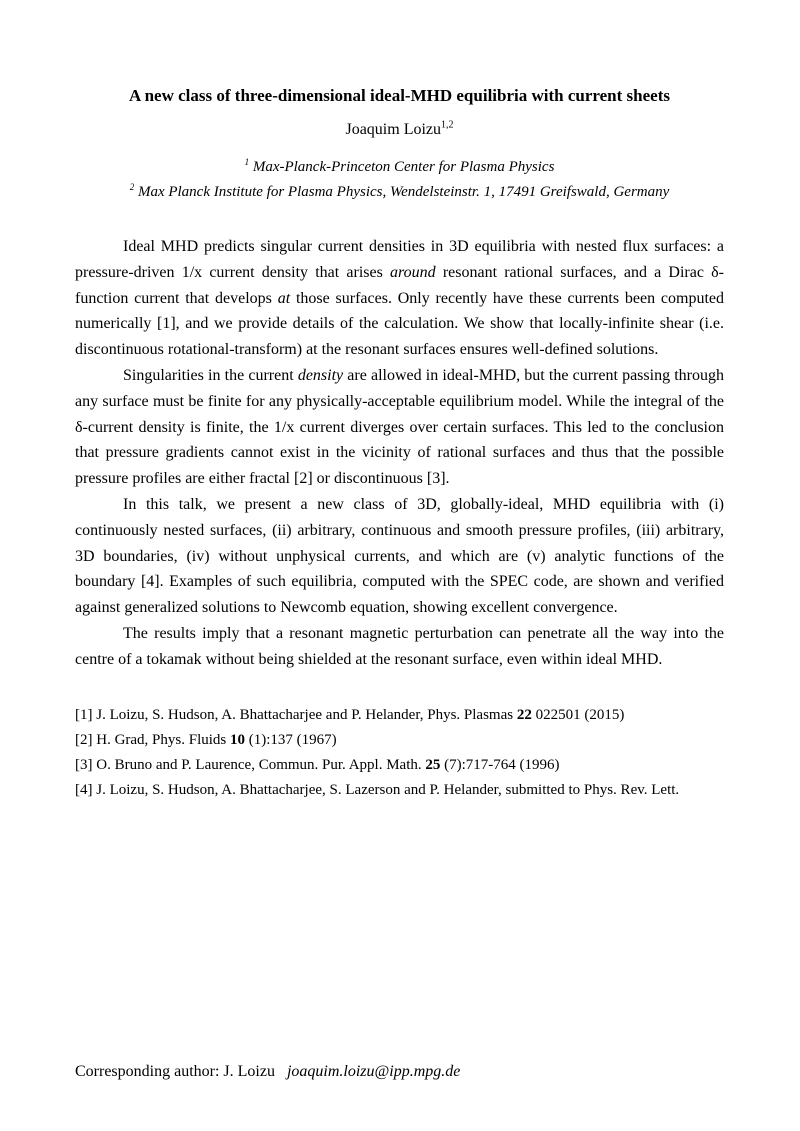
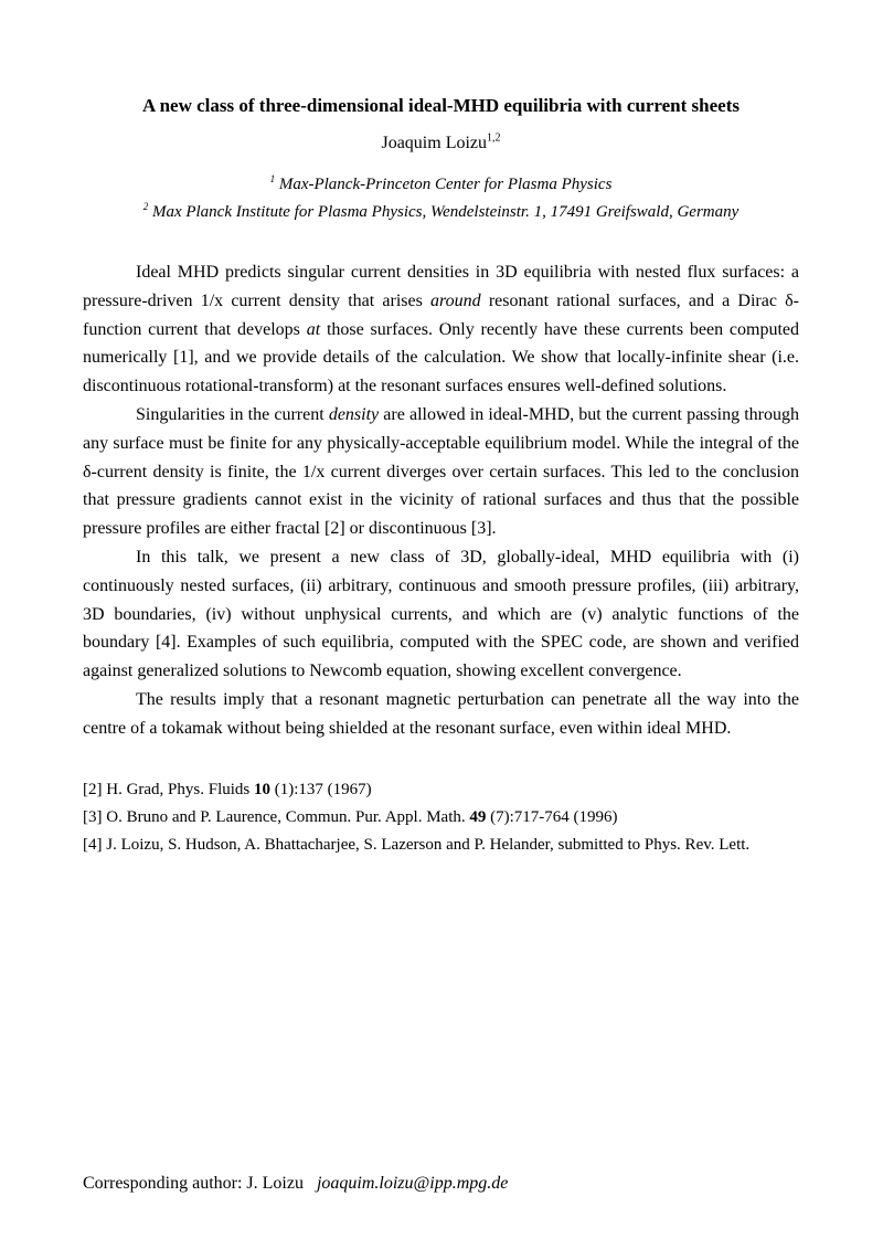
  A new class of three-dimensional ideal-MHD equilibria with current sheets
  Joaquim Loizu1,2
  1 Max-Planck-Princeton Center for Plasma Physics
  2 Max Planck Institute for Plasma Physics, Wendelsteinstr. 1, 17491 Greifswald, Germany
  Ideal MHD predicts singular current densities in 3D equilibria with nested flux surfaces: a pressure-driven 1/x current density that arises around resonant rational surfaces, and a Dirac δ-function current that develops at those surfaces. Only recently have these currents been computed numerically [1], and we provide details of the calculation. We show that locally-infinite shear (i.e. discontinuous rotational-transform) at the resonant surfaces ensures well-defined solutions.
  Singularities in the current density are allowed in ideal-MHD, but the current passing through any surface must be finite for any physically-acceptable equilibrium model. While the integral of the δ-current density is finite, the 1/x current diverges over certain surfaces. This led to the conclusion that pressure gradients cannot exist in the vicinity of rational surfaces and thus that the possible pressure profiles are either fractal [2] or discontinuous [3].
  In this talk, we present a new class of 3D, globally-ideal, MHD equilibria with (i) continuously nested surfaces, (ii) arbitrary, continuous and smooth pressure profiles, (iii) arbitrary, 3D boundaries, (iv) without unphysical currents, and which are (v) analytic functions of the boundary [4]. Examples of such equilibria, computed with the SPEC code, are shown and verified against generalized solutions to Newcomb equation, showing excellent convergence.
  The results imply that a resonant magnetic perturbation can penetrate all the way into the centre of a tokamak without being shielded at the resonant surface, even within ideal MHD.
- [1] J. Loizu, S. Hudson, A. Bhattacharjee and P. Helander, Phys. Plasmas 22 022501 (2015)
  [2] H. Grad, Phys. Fluids 10 (1):137 (1967)
- [3] O. Bruno and P. Laurence, Commun. Pur. Appl. Math. 25 (7):717-764 (1996)
+ [3] O. Bruno and P. Laurence, Commun. Pur. Appl. Math. 49 (7):717-764 (1996)
  [4] J. Loizu, S. Hudson, A. Bhattacharjee, S. Lazerson and P. Helander, submitted to Phys. Rev. Lett.
  Corresponding author: J. Loizu joaquim.loizu@ipp.mpg.de
